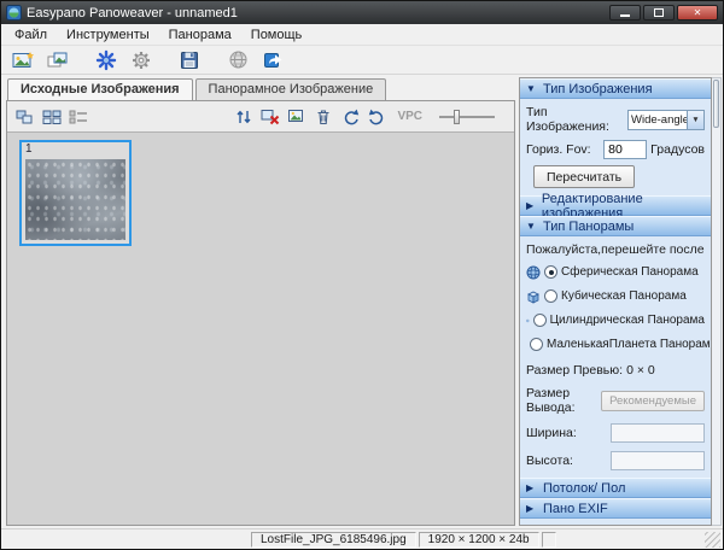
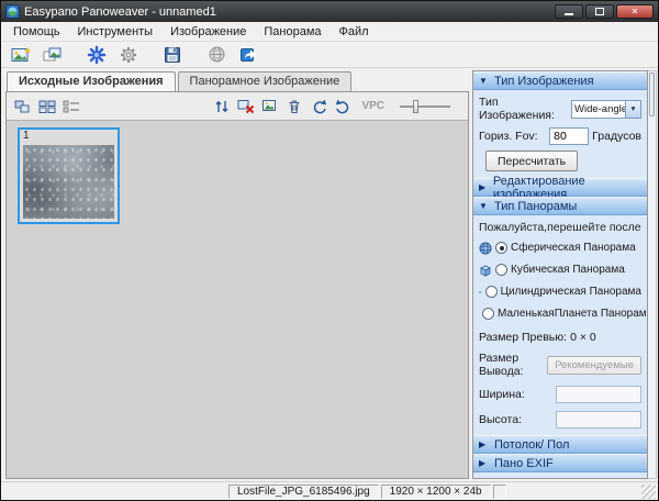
  Easypano Panoweaver - unnamed1
  ✕
- Файл
+ Помощь
  Инструменты
+ Изображение
  Панорама
- Помощь
+ Файл
  Исходные Изображения
  Панорамное Изображение
  VPC
  1
  ▼
  Тип Изображения
  Тип Изображения:
  Wide-angl
  Гориз. Fov:
  80
  Градусов
  Пересчитать
  ▶
  Редактирование изображения
  ▼
  Тип Панорамы
  Пожалуйста,перешейте после
  Сферическая Панорама
  Кубическая Панорама
  Цилиндрическая Панорама
  МаленькаяПланета Панорам
  Размер Превью:
  0 × 0
  Размер Вывода:
  Рекомендуемые
  Ширина:
  Высота:
  ▶
  Потолок/ Пол
  ▶
  Пано EXIF
  LostFile_JPG_6185496.jpg
  1920 × 1200 × 24b
